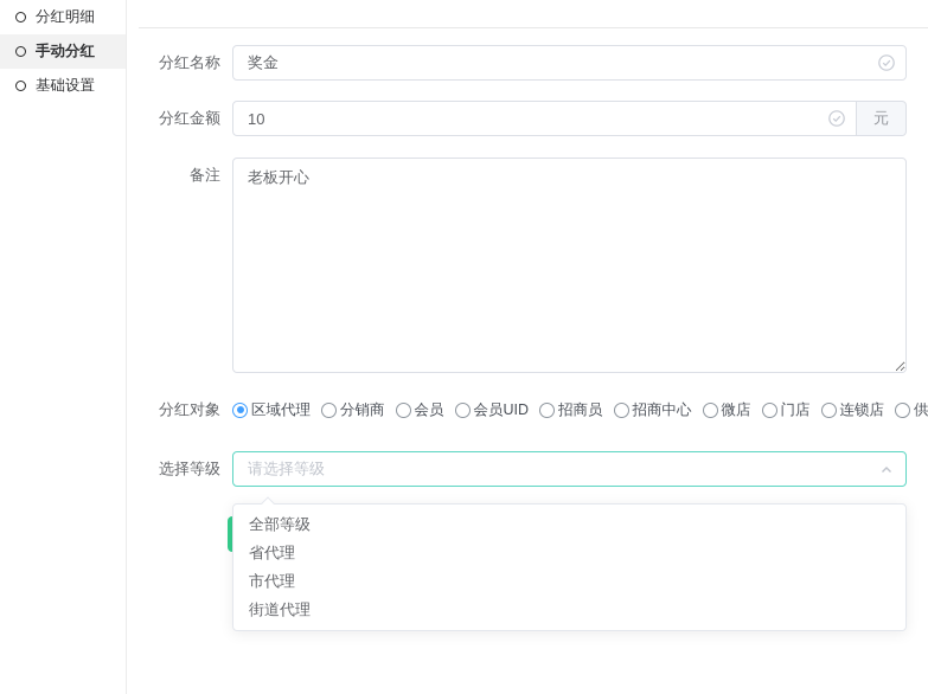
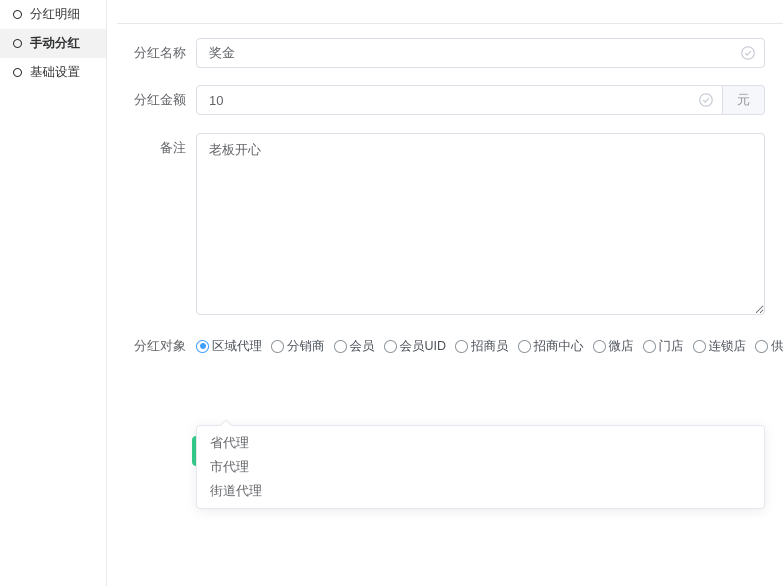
  分红明细
  手动分红
  基础设置
  分红名称
  奖金
  分红金额
  10
  元
  备注
  老板开心
  分红对象
  区域代理
  分销商
  会员
  会员UID
  招商员
  招商中心
  微店
  门店
  连锁店
- 选择等级
- 请选择等级
- 全部等级
  省代理
  市代理
  街道代理
